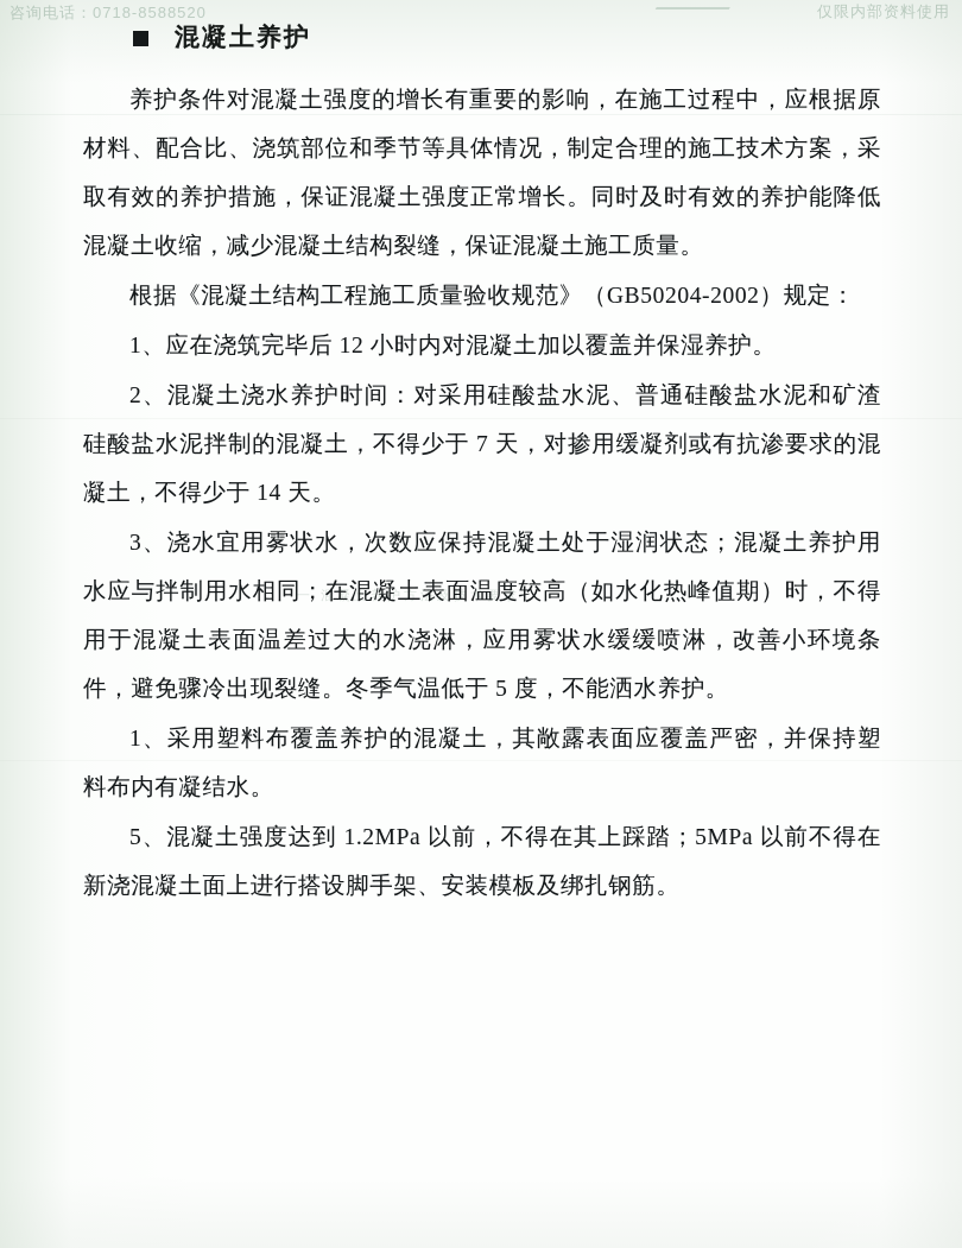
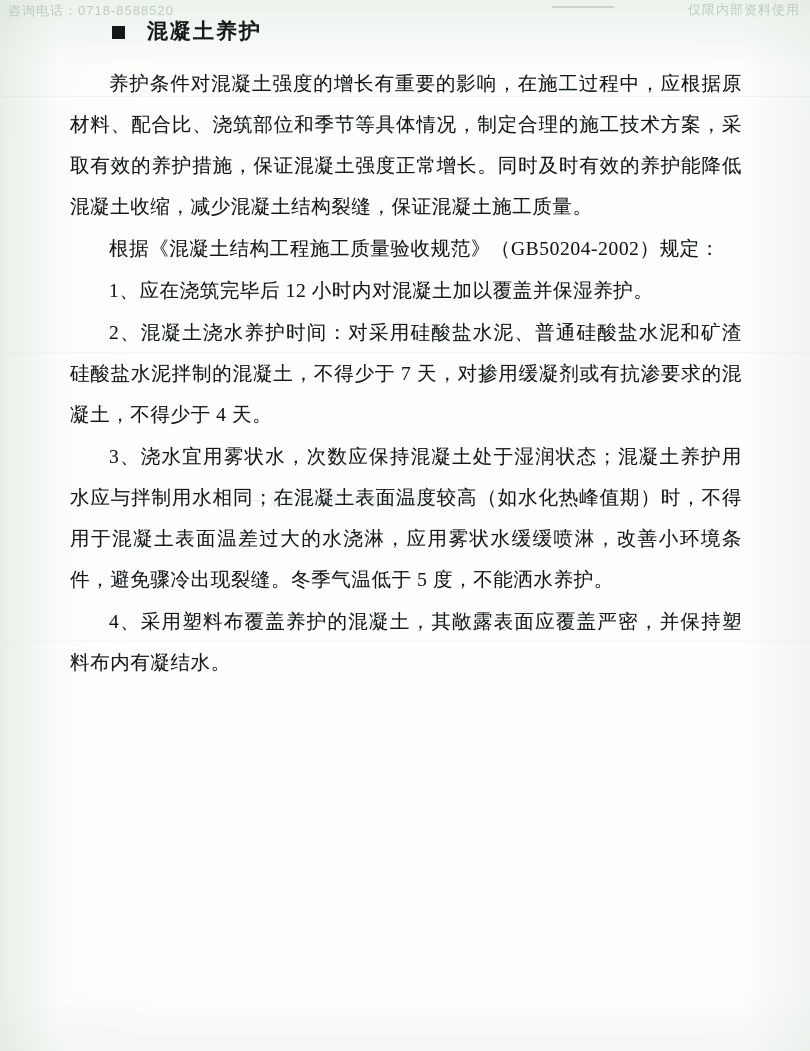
  咨询电话：0718-8588520
  仅限内部资料使用
  一 混凝土养护方法及技术要求
  混凝土养护
  养护条件对混凝土强度的增长有重要的影响，在施工过程中，应根据原材料、配合比、浇筑部位和季节等具体情况，制定合理的施工技术方案，采取有效的养护措施，保证混凝土强度正常增长。同时及时有效的养护能降低混凝土收缩，减少混凝土结构裂缝，保证混凝土施工质量。
  根据《混凝土结构工程施工质量验收规范》（GB50204-2002）规定：
  1、应在浇筑完毕后 12 小时内对混凝土加以覆盖并保湿养护。
- 2、混凝土浇水养护时间：对采用硅酸盐水泥、普通硅酸盐水泥和矿渣硅酸盐水泥拌制的混凝土，不得少于 7 天，对掺用缓凝剂或有抗渗要求的混凝土，不得少于 14 天。
+ 2、混凝土浇水养护时间：对采用硅酸盐水泥、普通硅酸盐水泥和矿渣硅酸盐水泥拌制的混凝土，不得少于 7 天，对掺用缓凝剂或有抗渗要求的混凝土，不得少于 4 天。
  3、浇水宜用雾状水，次数应保持混凝土处于湿润状态；混凝土养护用水应与拌制用水相同；在混凝土表面温度较高（如水化热峰值期）时，不得用于混凝土表面温差过大的水浇淋，应用雾状水缓缓喷淋，改善小环境条件，避免骤冷出现裂缝。冬季气温低于 5 度，不能洒水养护。
- 1、采用塑料布覆盖养护的混凝土，其敞露表面应覆盖严密，并保持塑料布内有凝结水。
+ 4、采用塑料布覆盖养护的混凝土，其敞露表面应覆盖严密，并保持塑料布内有凝结水。
- 5、混凝土强度达到 1.2MPa 以前，不得在其上踩踏；5MPa 以前不得在新浇混凝土面上进行搭设脚手架、安装模板及绑扎钢筋。
